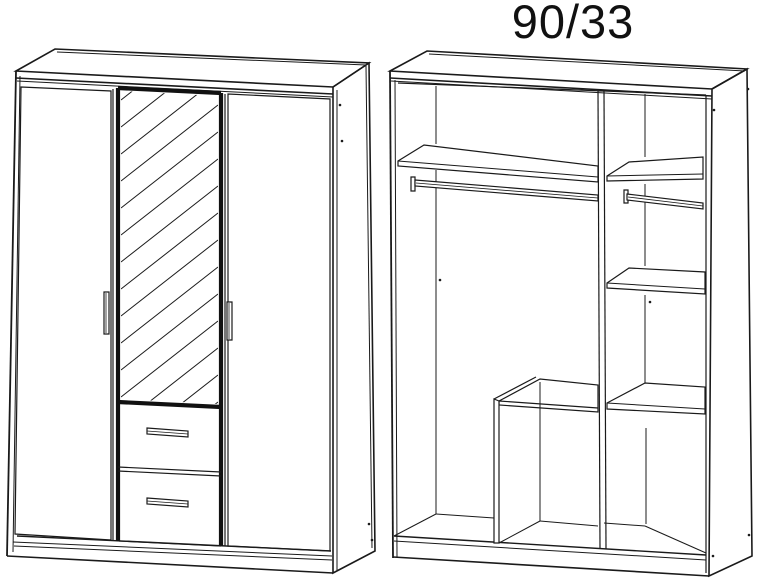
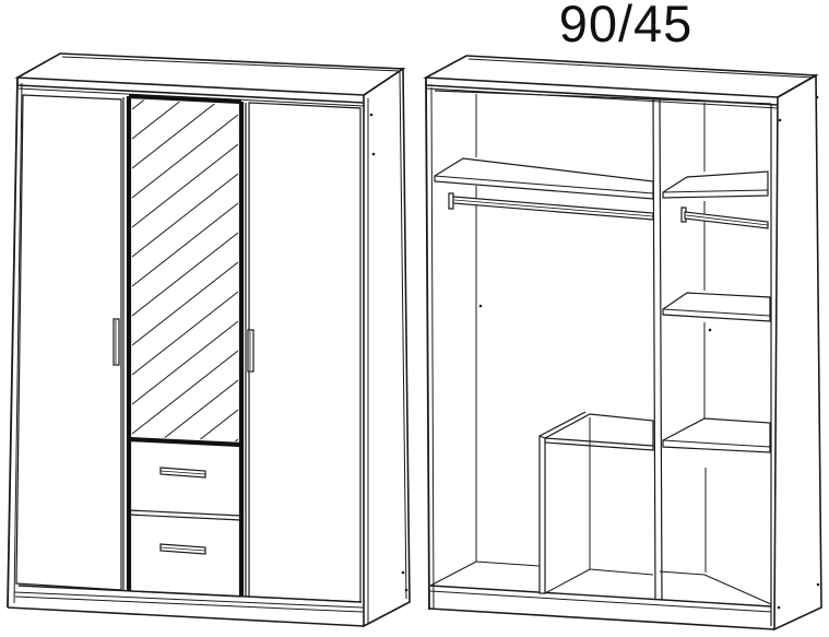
- 90/33
+ 90/45
